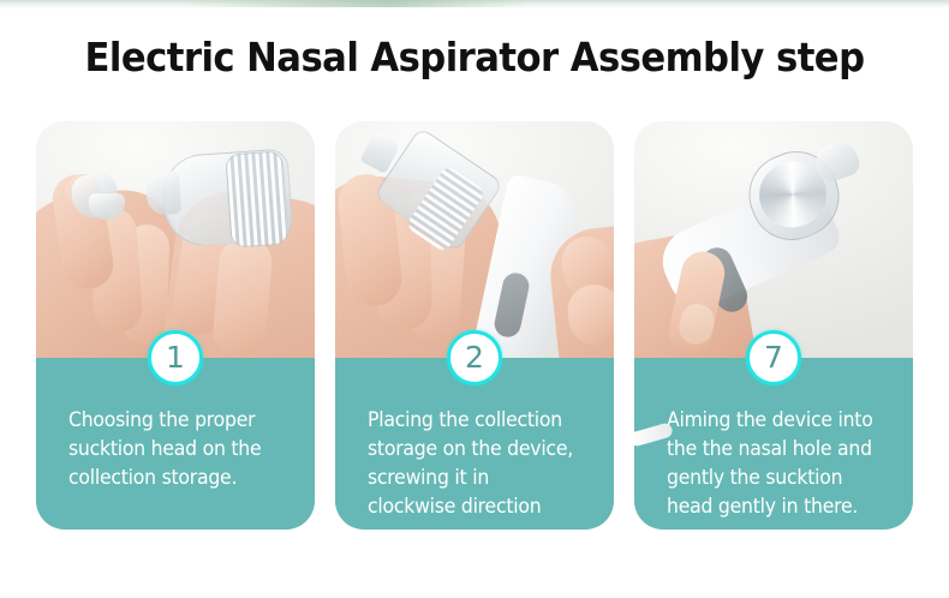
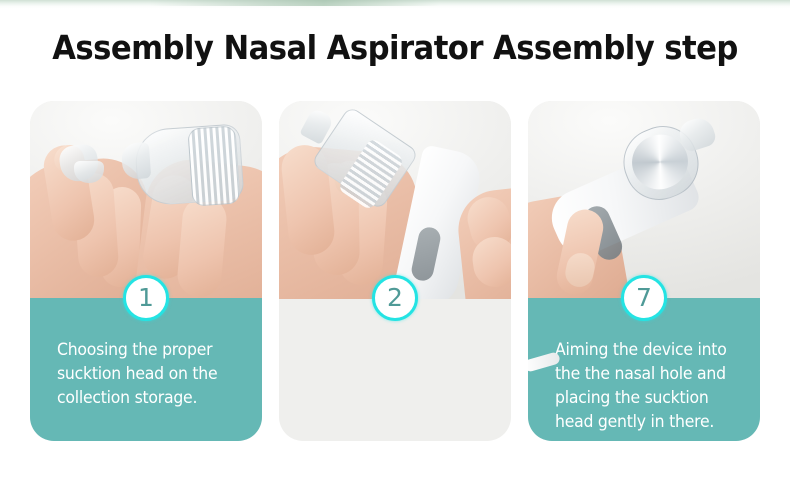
- Electric Nasal Aspirator Assembly step
+ Assembly Nasal Aspirator Assembly step
  Choosing the proper sucktion head on the collection storage.
  1
- Placing the collection storage on the device, screwing it in clockwise direction
  2
- Aiming the device into the the nasal hole and gently the sucktion head gently in there.
+ Aiming the device into the the nasal hole and placing the sucktion head gently in there.
  7
